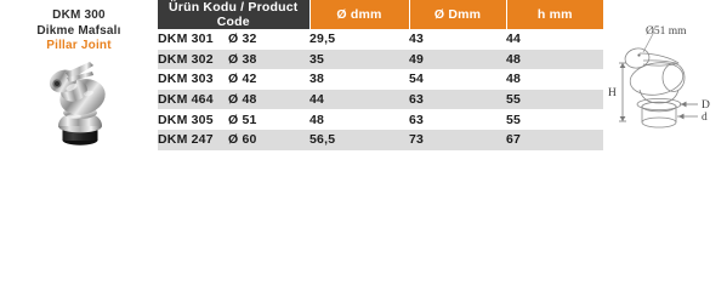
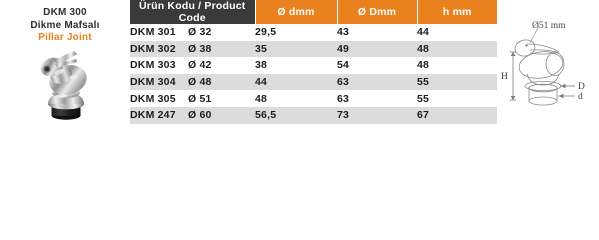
  DKM 300
  Dikme Mafsalı
  Pillar Joint
  Ürün Kodu / Product Code	Ø dmm	Ø Dmm	h mm
  DKM 301 Ø 32	29,5	43	44
  DKM 302 Ø 38	35	49	48
  DKM 303 Ø 42	38	54	48
- DKM 464 Ø 48	44	63	55
+ DKM 304 Ø 48	44	63	55
  DKM 305 Ø 51	48	63	55
  DKM 247 Ø 60	56,5	73	67
  Ø51 mm
  H
  D
  d
